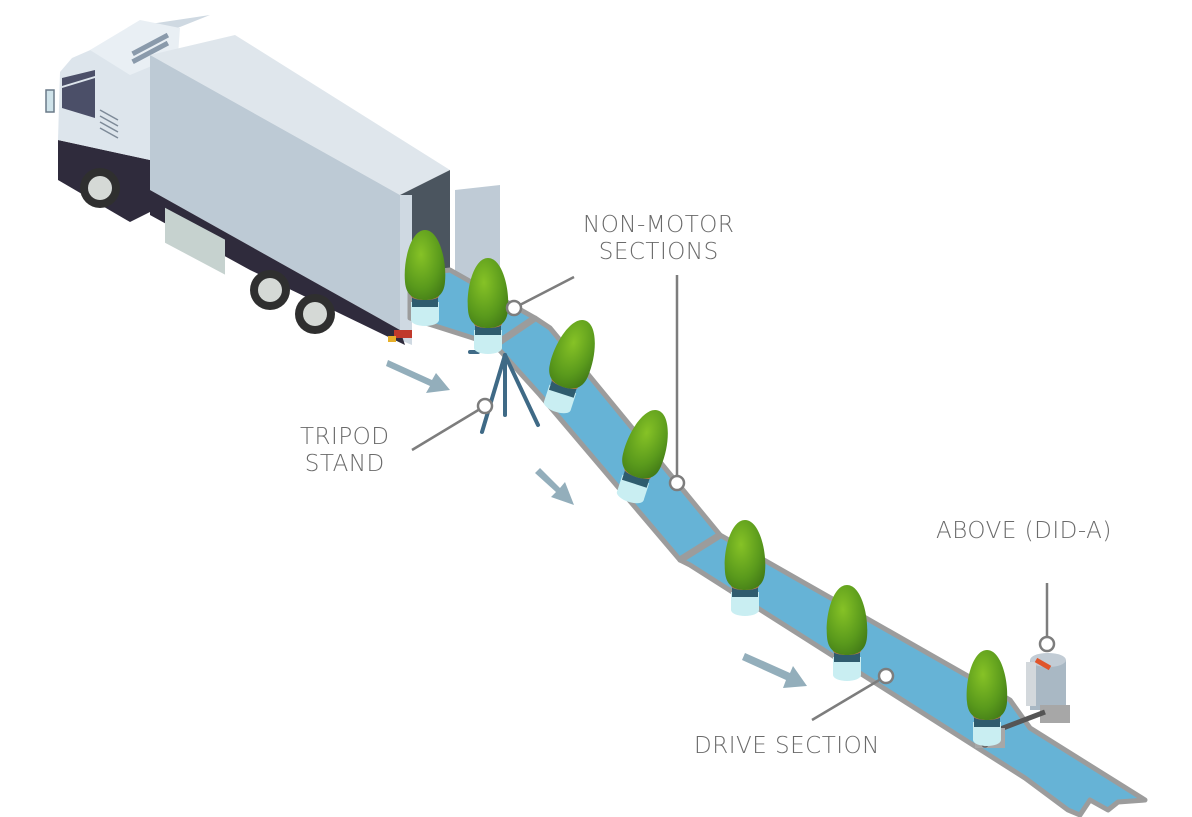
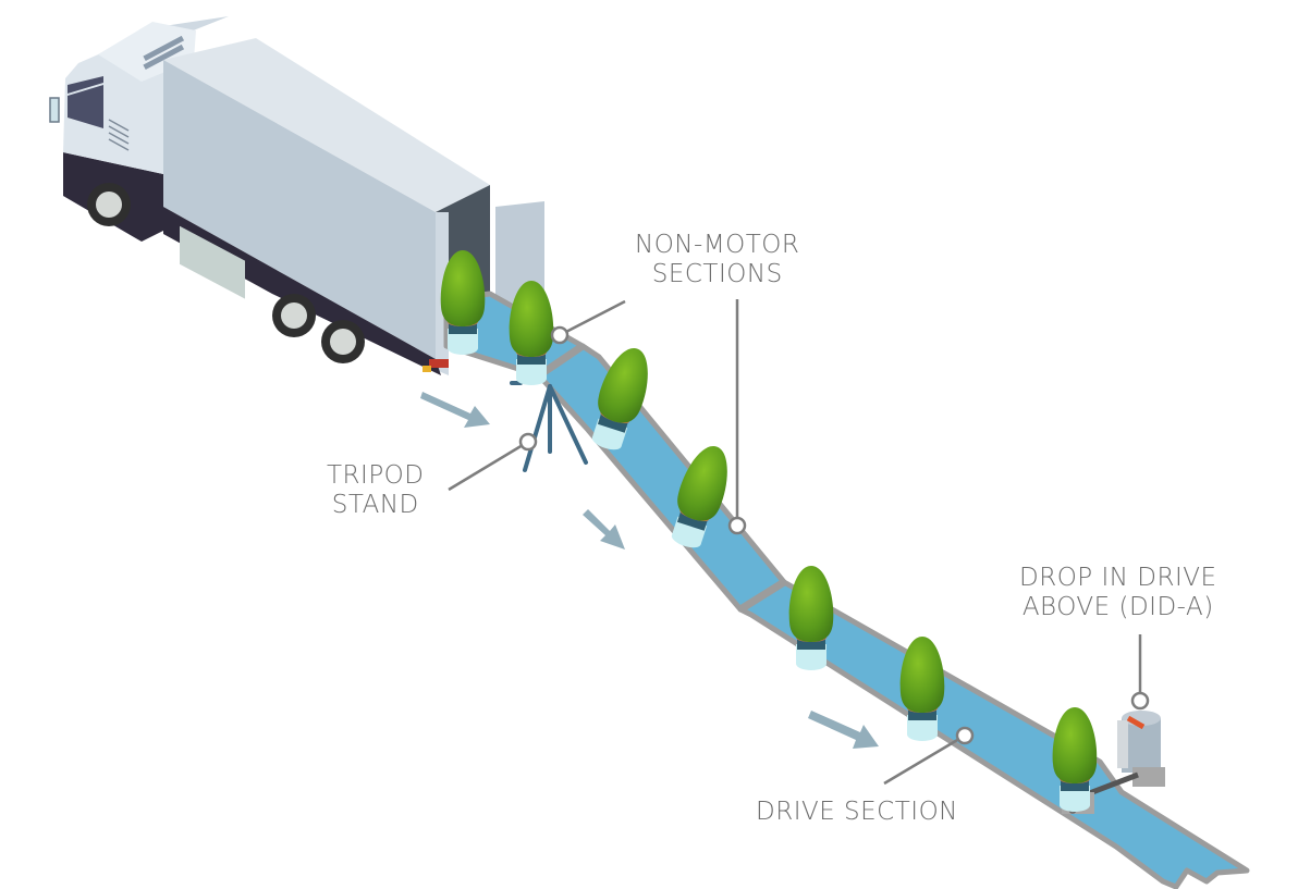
  NON-MOTOR
  SECTIONS
  TRIPOD
  STAND
+ DROP IN DRIVE
  ABOVE (DID-A)
  DRIVE SECTION
